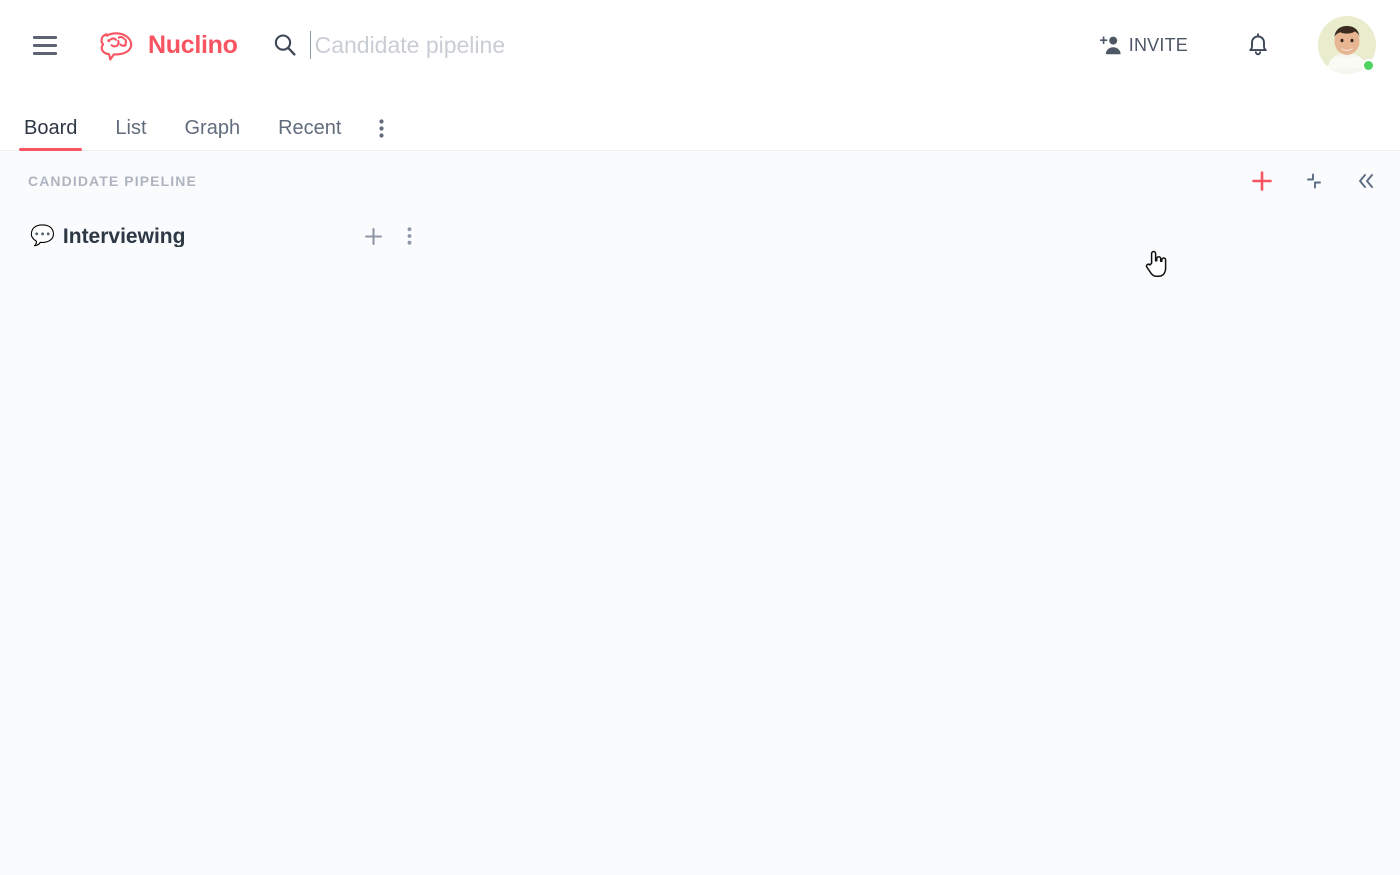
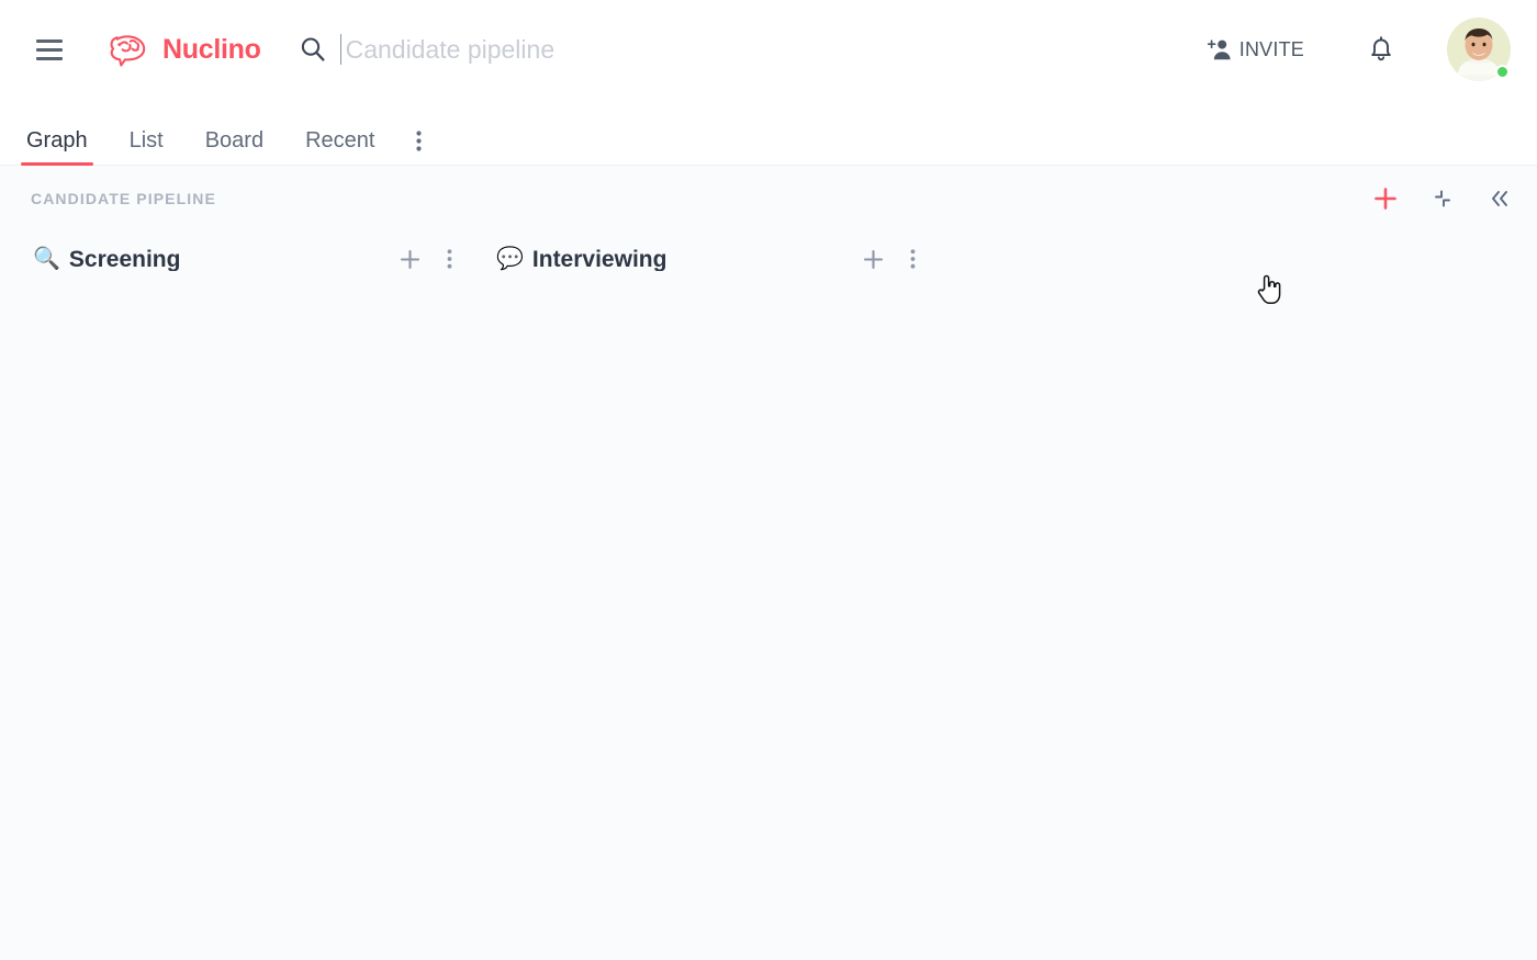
  Nuclino
  Candidate pipeline
  INVITE
- Board
+ Graph
  List
- Graph
+ Board
  Recent
  CANDIDATE PIPELINE
+ 🔍
+ Screening
  💬
  Interviewing
